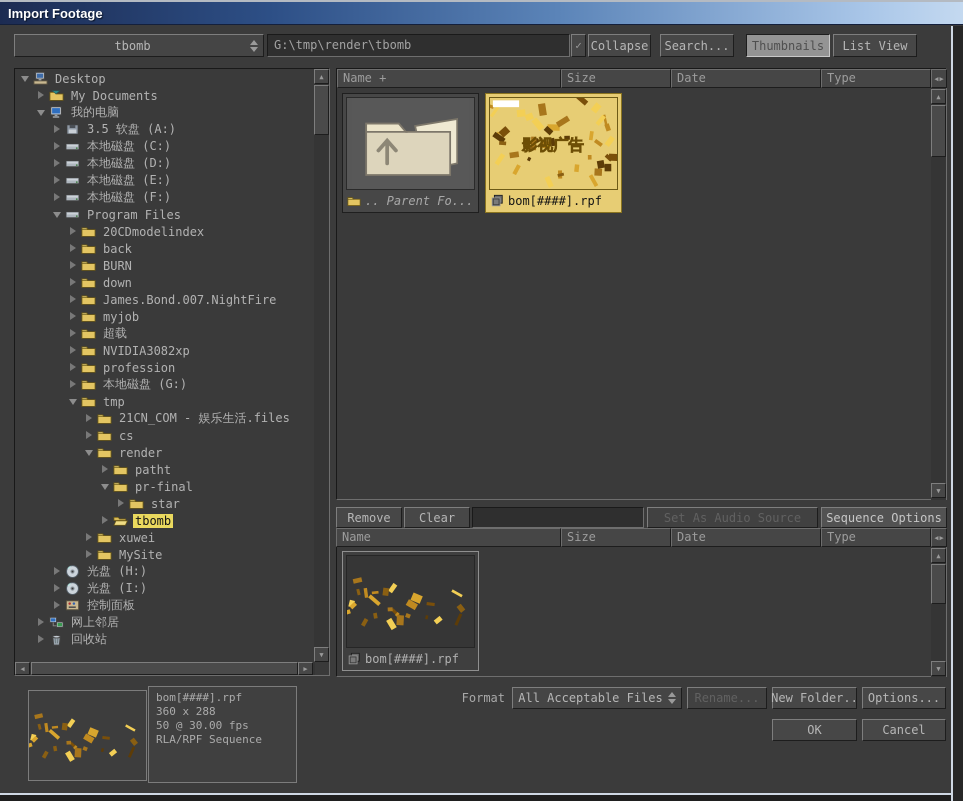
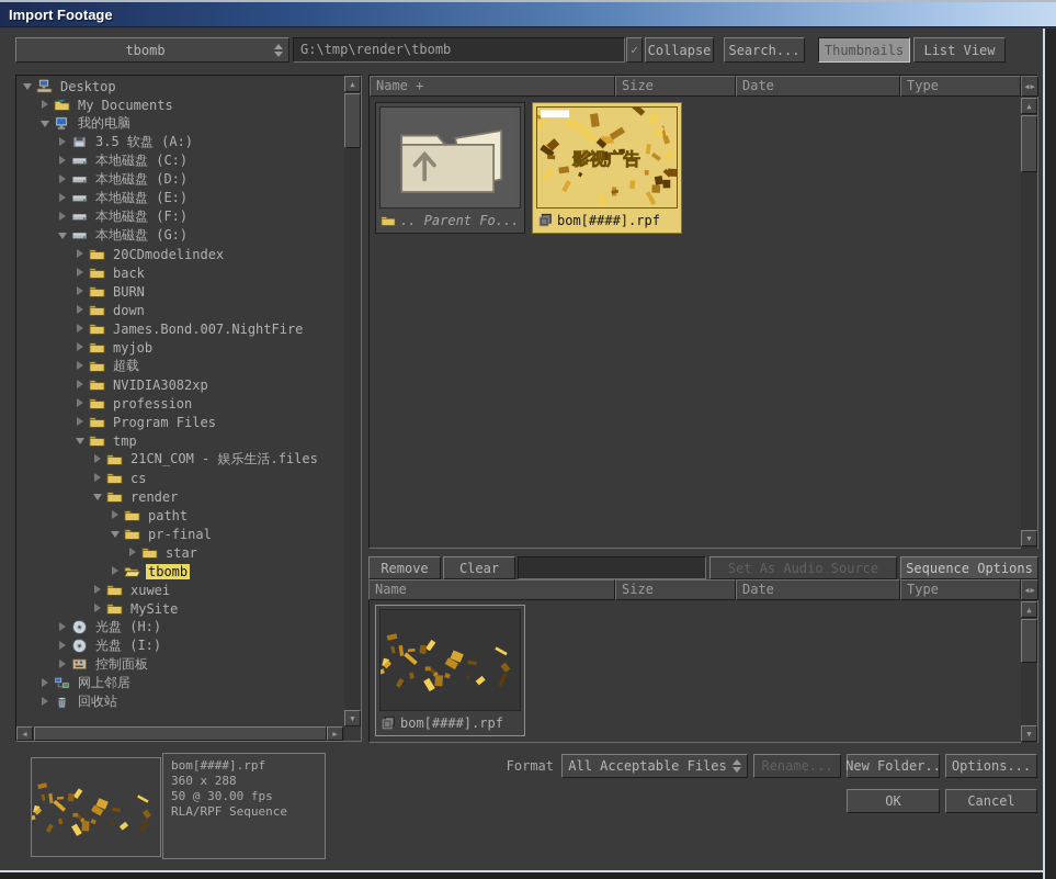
  Import Footage
  tbomb
  G:\tmp\render\tbomb
  ✓
  Collapse
  Search...
  Thumbnails
  List View
  Desktop
  My Documents
  我的电脑
  3.5 软盘 (A:)
  本地磁盘 (C:)
  本地磁盘 (D:)
  本地磁盘 (E:)
  本地磁盘 (F:)
- Program Files
+ 本地磁盘 (G:)
  20CDmodelindex
  back
  BURN
  down
  James.Bond.007.NightFire
  myjob
  超载
  NVIDIA3082xp
  profession
- 本地磁盘 (G:)
+ Program Files
  tmp
  21CN_COM - 娱乐生活.files
  cs
  render
  patht
  pr-final
  star
  tbomb
  xuwei
  MySite
  光盘 (H:)
  光盘 (I:)
  控制面板
  网上邻居
  回收站
  ▲
  ▼
  ◀
  ▶
  Name +
  Size
  Date
  Type
  ◀
  ▶
  .. Parent Fo...
  影视广告
  bom[####].rpf
  ▲
  ▼
  Remove
  Clear
  Set As Audio Source
  Sequence Options
  Name
  Size
  Date
  Type
  ◀
  ▶
  bom[####].rpf
  ▲
  ▼
  bom[####].rpf
  360 x 288
  50 @ 30.00 fps
  RLA/RPF Sequence
  Format
  All Acceptable Files
  Rename...
  New Folder..
  Options...
  OK
  Cancel
